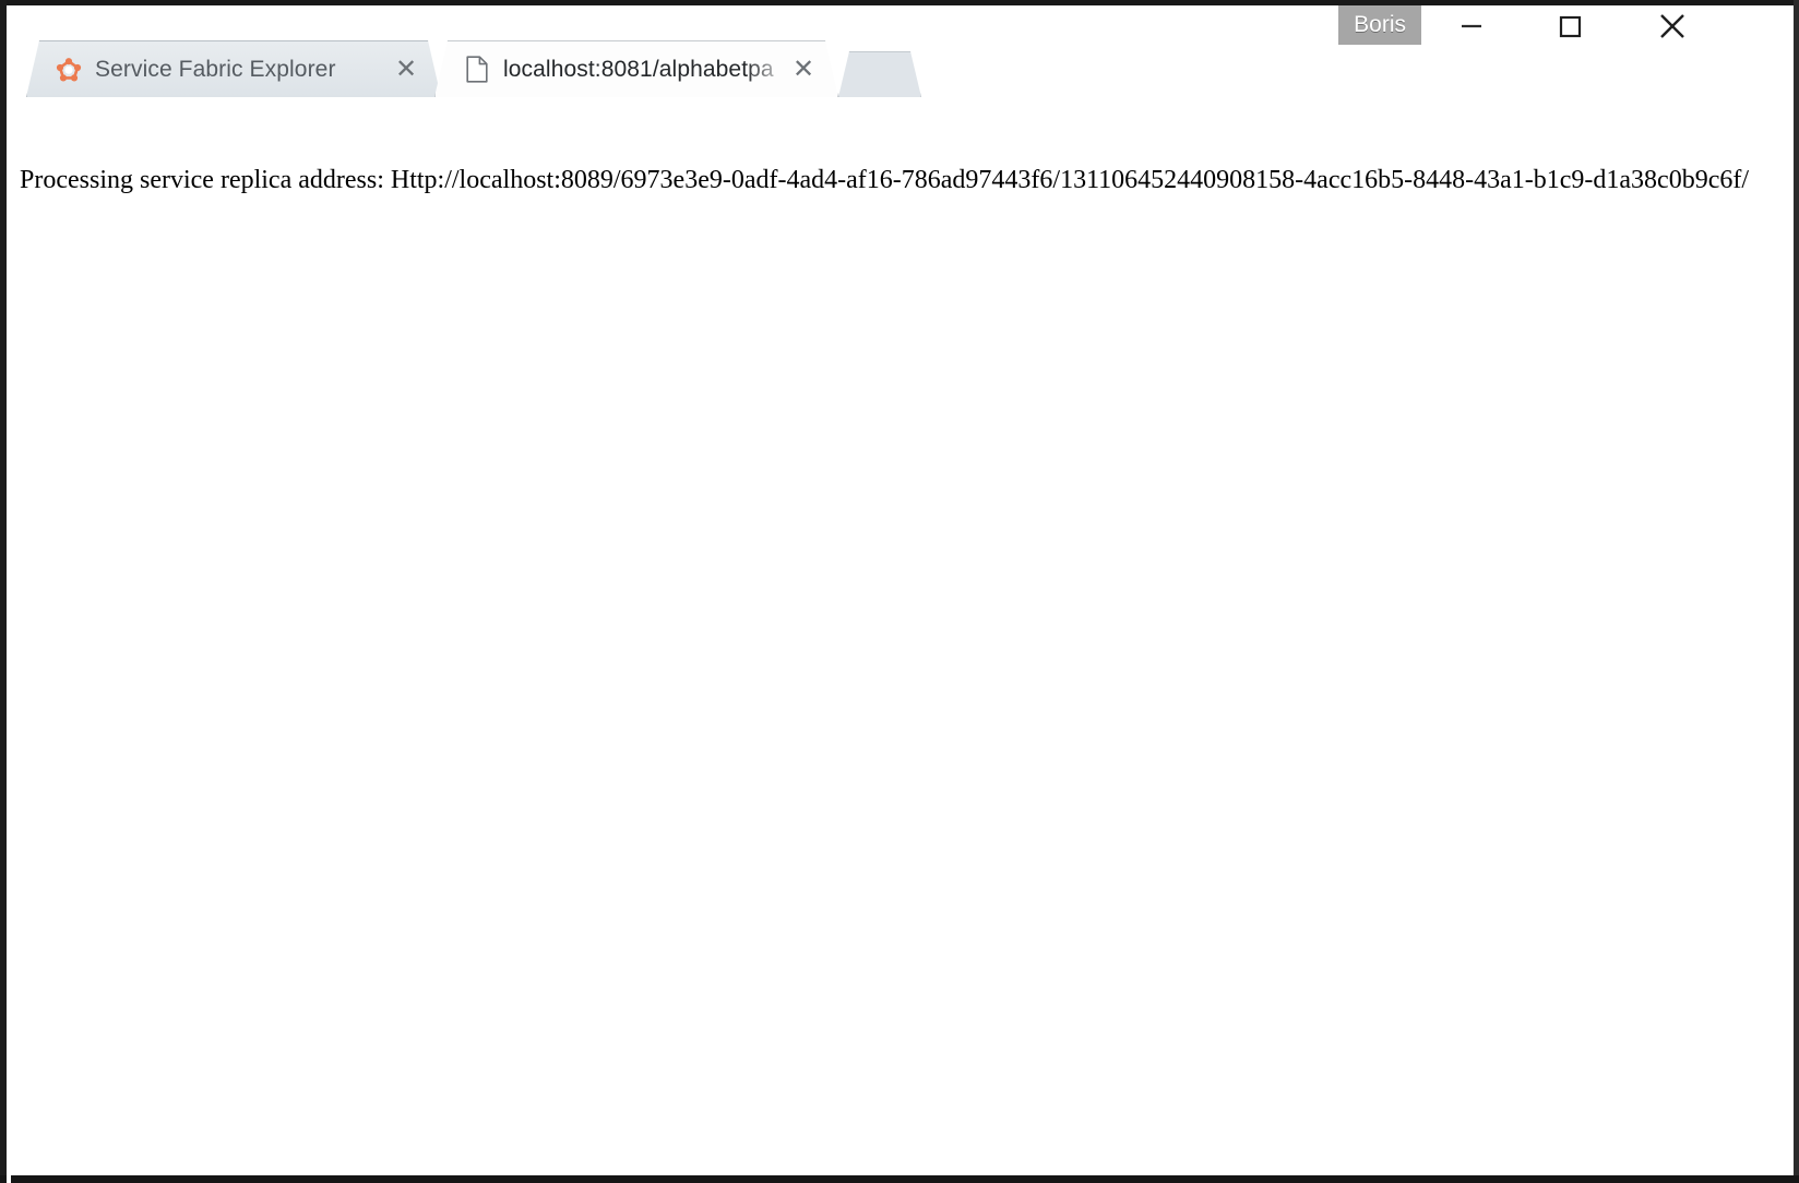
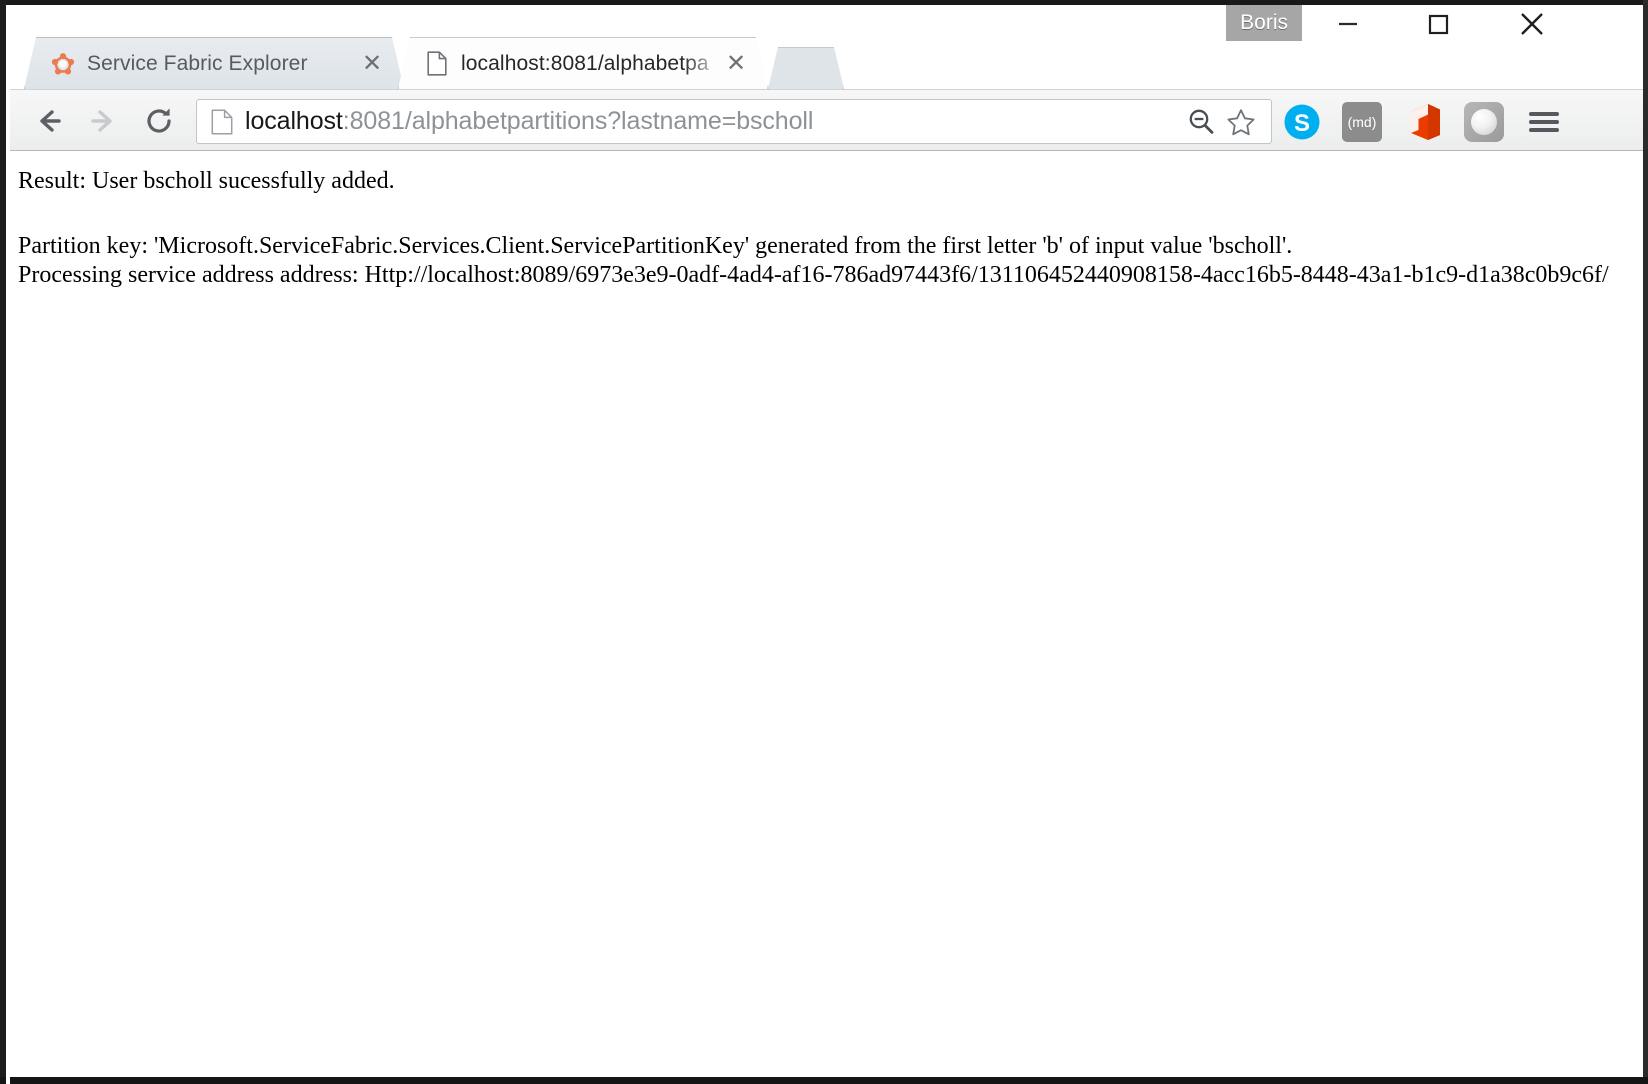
  Service Fabric Explorer
  ✕
  localhost:8081/alphabetpa
  ✕
  Boris
+ localhost:8081/alphabetpartitions?lastname=bscholl
+ S
+ (md)
+ Result: User bscholl sucessfully added.
+ Partition key: 'Microsoft.ServiceFabric.Services.Client.ServicePartitionKey' generated from the first letter 'b' of input value 'bscholl'.
- Processing service replica address: Http://localhost:8089/6973e3e9-0adf-4ad4-af16-786ad97443f6/131106452440908158-4acc16b5-8448-43a1-b1c9-d1a38c0b9c6f/
+ Processing service address address: Http://localhost:8089/6973e3e9-0adf-4ad4-af16-786ad97443f6/131106452440908158-4acc16b5-8448-43a1-b1c9-d1a38c0b9c6f/
